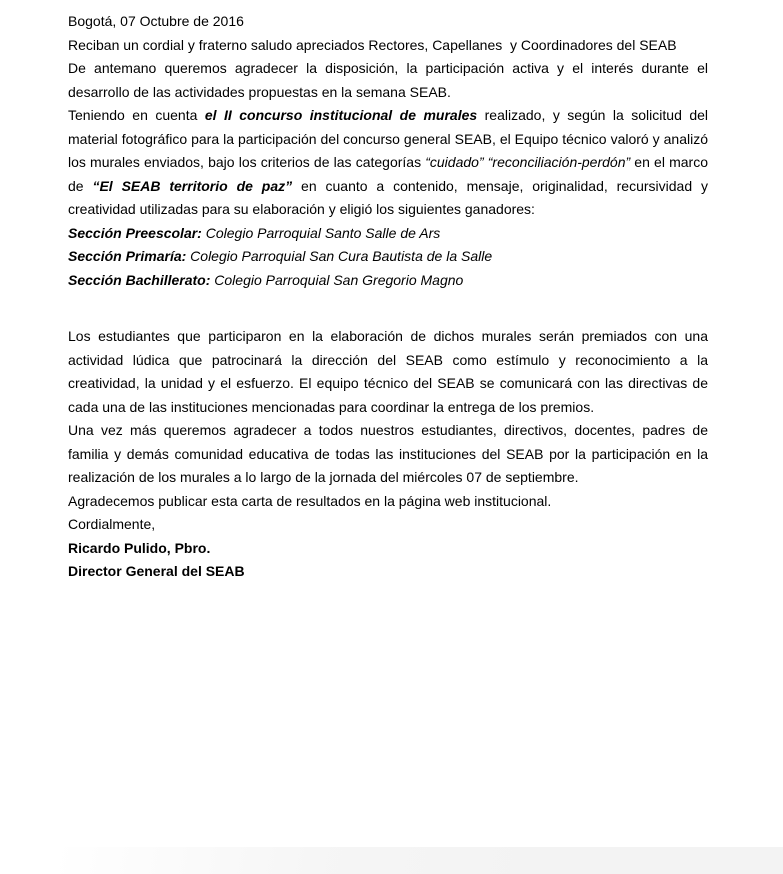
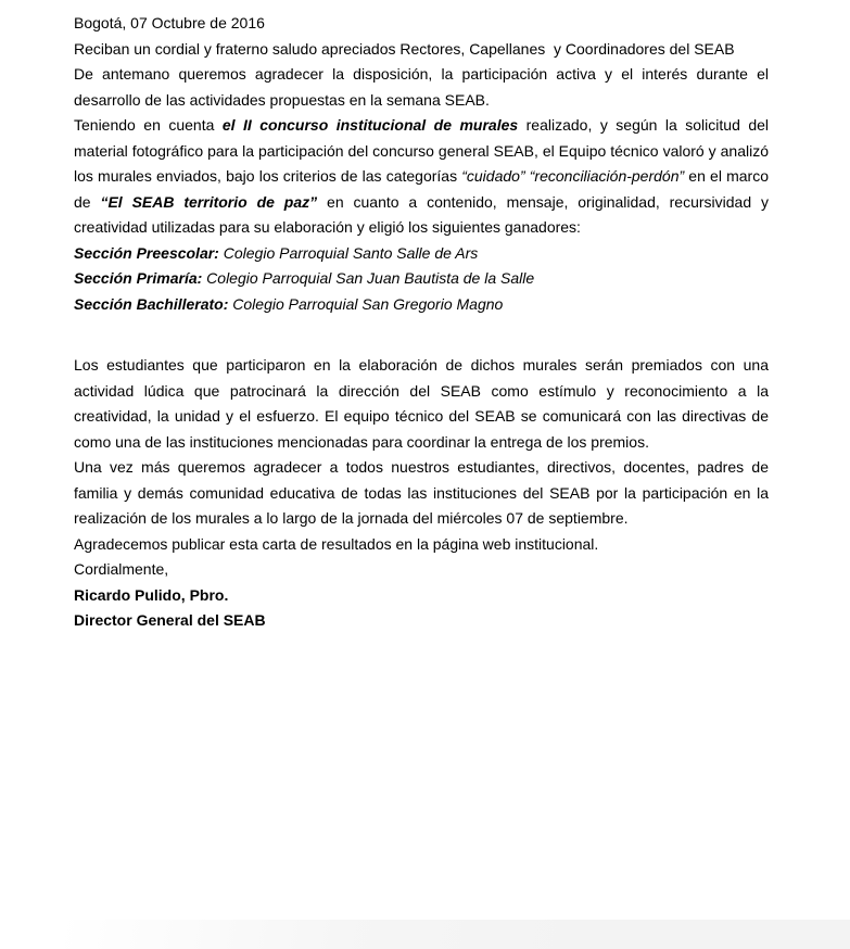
  Bogotá, 07 Octubre de 2016
  Reciban un cordial y fraterno saludo apreciados Rectores, Capellanes y Coordinadores del SEAB
  De antemano queremos agradecer la disposición, la participación activa y el interés durante el desarrollo de las actividades propuestas en la semana SEAB.
  Teniendo en cuenta el II concurso institucional de murales realizado, y según la solicitud del material fotográfico para la participación del concurso general SEAB, el Equipo técnico valoró y analizó los murales enviados, bajo los criterios de las categorías “cuidado” “reconciliación-perdón” en el marco de “El SEAB territorio de paz” en cuanto a contenido, mensaje, originalidad, recursividad y creatividad utilizadas para su elaboración y eligió los siguientes ganadores:
  Sección Preescolar: Colegio Parroquial Santo Salle de Ars
- Sección Primaría: Colegio Parroquial San Cura Bautista de la Salle
+ Sección Primaría: Colegio Parroquial San Juan Bautista de la Salle
  Sección Bachillerato: Colegio Parroquial San Gregorio Magno
- Los estudiantes que participaron en la elaboración de dichos murales serán premiados con una actividad lúdica que patrocinará la dirección del SEAB como estímulo y reconocimiento a la creatividad, la unidad y el esfuerzo. El equipo técnico del SEAB se comunicará con las directivas de cada una de las instituciones mencionadas para coordinar la entrega de los premios.
+ Los estudiantes que participaron en la elaboración de dichos murales serán premiados con una actividad lúdica que patrocinará la dirección del SEAB como estímulo y reconocimiento a la creatividad, la unidad y el esfuerzo. El equipo técnico del SEAB se comunicará con las directivas de como una de las instituciones mencionadas para coordinar la entrega de los premios.
  Una vez más queremos agradecer a todos nuestros estudiantes, directivos, docentes, padres de familia y demás comunidad educativa de todas las instituciones del SEAB por la participación en la realización de los murales a lo largo de la jornada del miércoles 07 de septiembre.
  Agradecemos publicar esta carta de resultados en la página web institucional.
  Cordialmente,
  Ricardo Pulido, Pbro.
  Director General del SEAB
